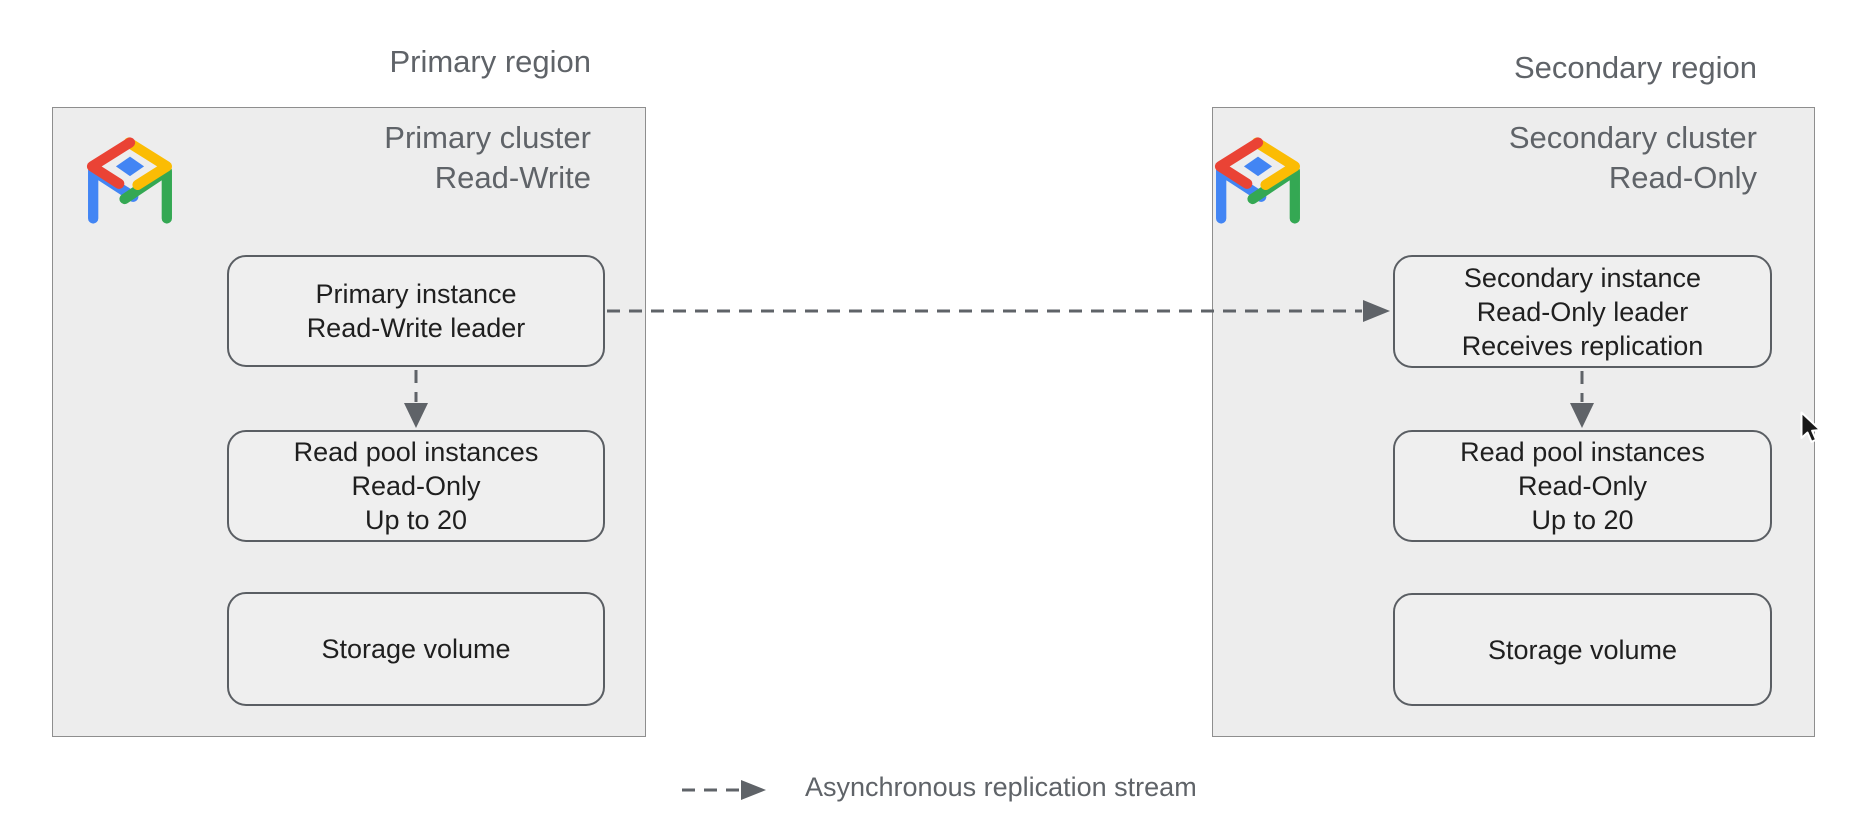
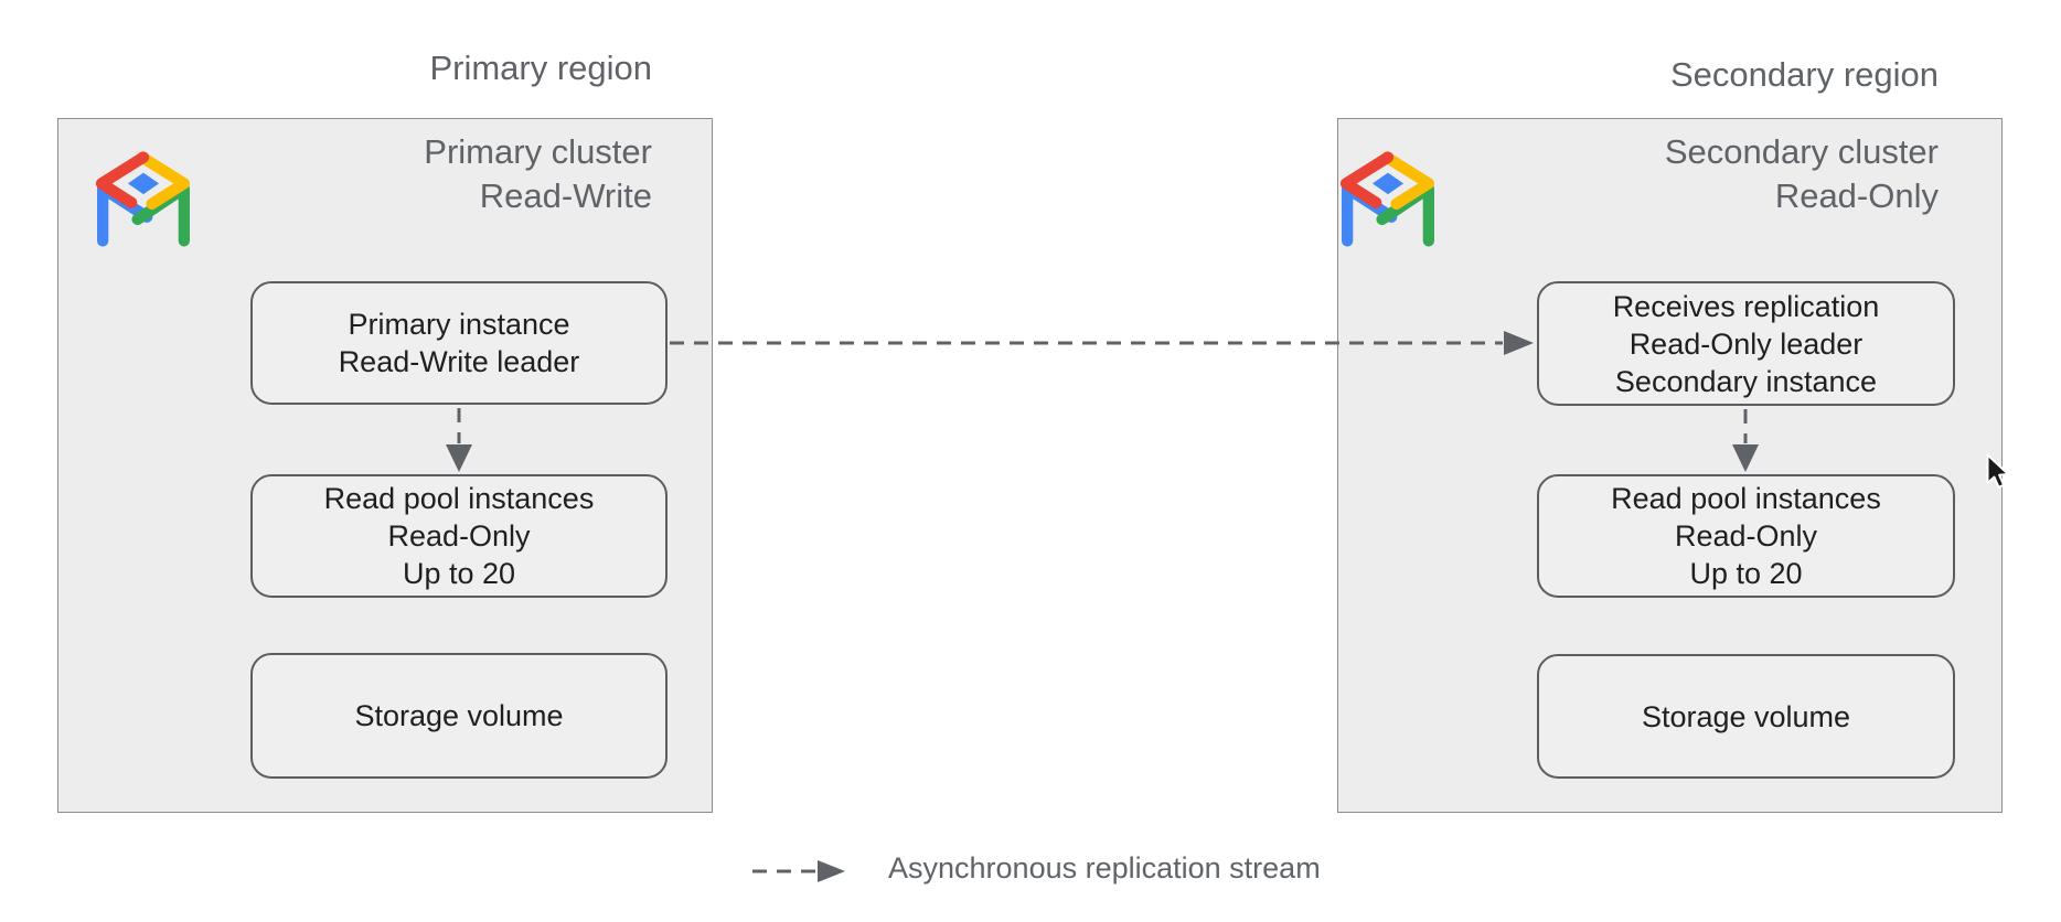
  Primary region
  Secondary region
  Primary cluster
  Read-Write
  Secondary cluster
  Read-Only
  Primary instance
  Read-Write leader
  Read pool instances
  Read-Only
  Up to 20
  Storage volume
- Secondary instance
+ Receives replication
  Read-Only leader
- Receives replication
+ Secondary instance
  Read pool instances
  Read-Only
  Up to 20
  Storage volume
  Asynchronous replication stream
